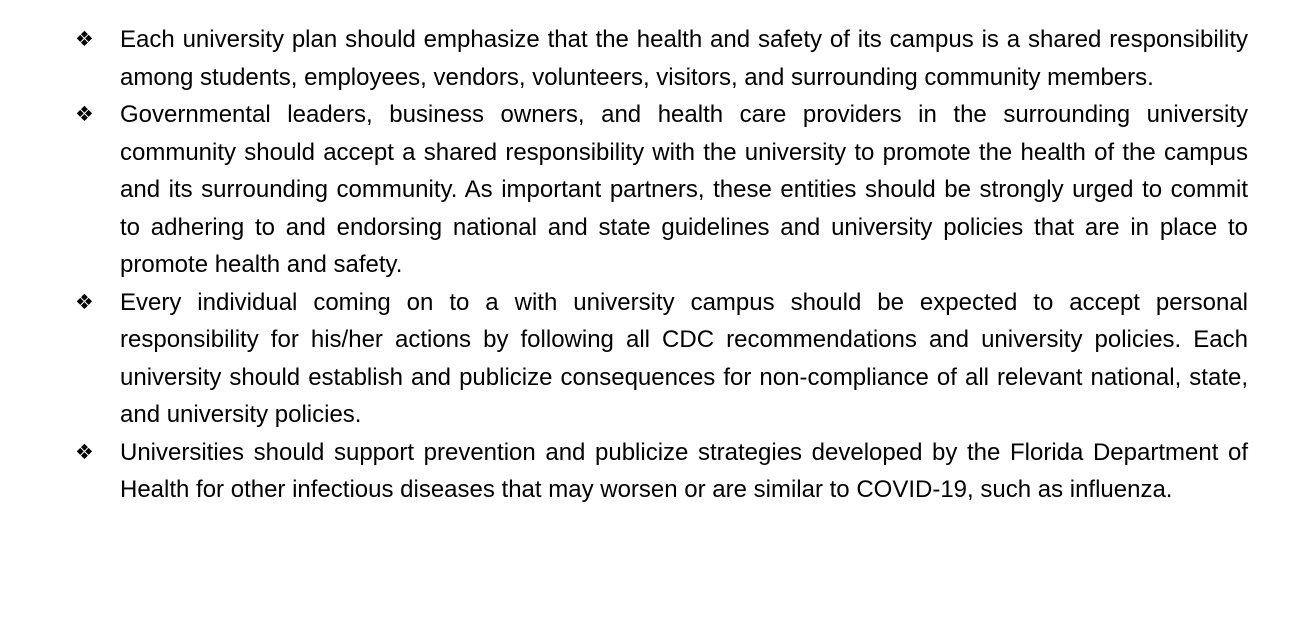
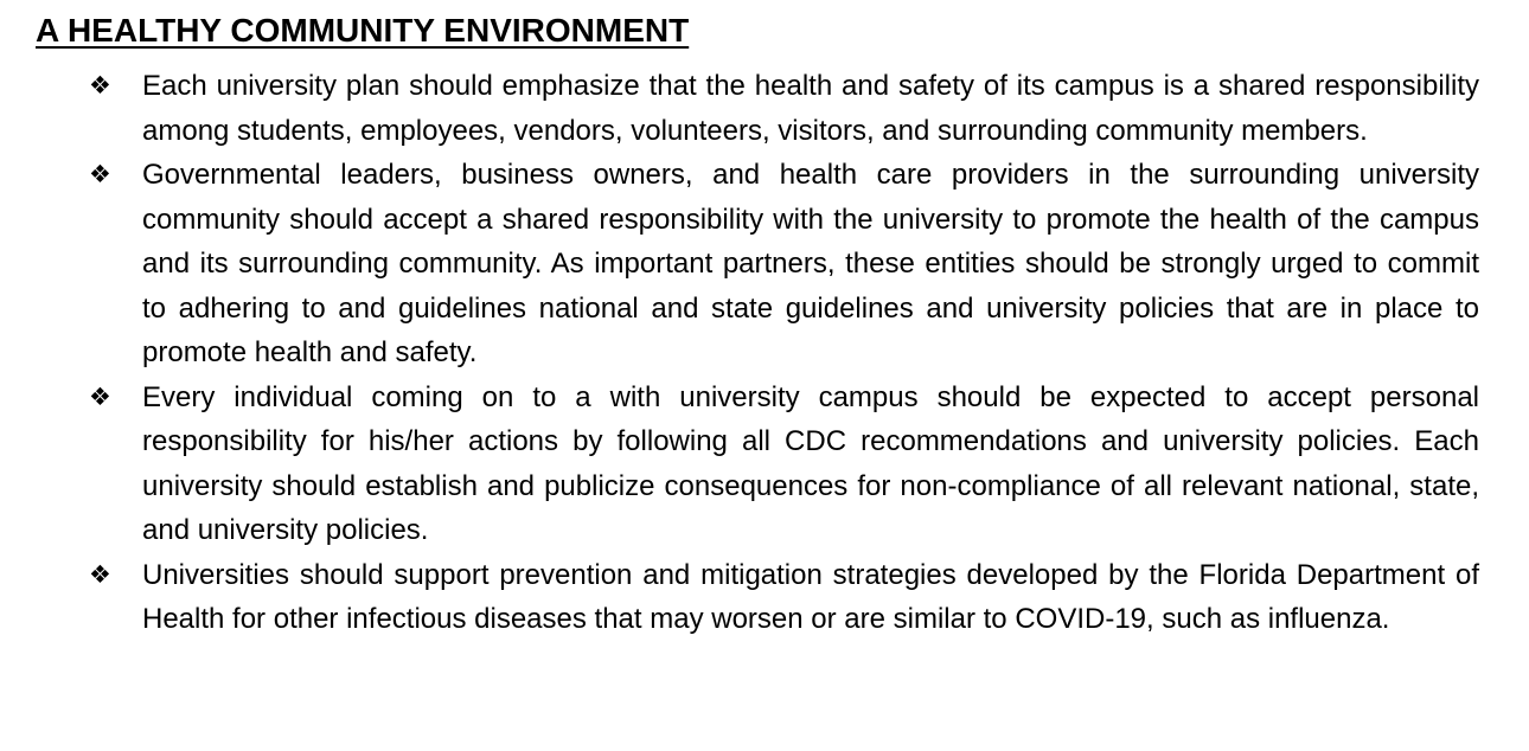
+ A HEALTHY COMMUNITY ENVIRONMENT
  ❖
  Each university plan should emphasize that the health and safety of its campus is a shared responsibility among students, employees, vendors, volunteers, visitors, and surrounding community members.
  ❖
- Governmental leaders, business owners, and health care providers in the surrounding university community should accept a shared responsibility with the university to promote the health of the campus and its surrounding community. As important partners, these entities should be strongly urged to commit to adhering to and endorsing national and state guidelines and university policies that are in place to promote health and safety.
+ Governmental leaders, business owners, and health care providers in the surrounding university community should accept a shared responsibility with the university to promote the health of the campus and its surrounding community. As important partners, these entities should be strongly urged to commit to adhering to and guidelines national and state guidelines and university policies that are in place to promote health and safety.
  ❖
  Every individual coming on to a with university campus should be expected to accept personal responsibility for his/her actions by following all CDC recommendations and university policies. Each university should establish and publicize consequences for non-compliance of all relevant national, state, and university policies.
  ❖
- Universities should support prevention and publicize strategies developed by the Florida Department of Health for other infectious diseases that may worsen or are similar to COVID-19, such as influenza.
+ Universities should support prevention and mitigation strategies developed by the Florida Department of Health for other infectious diseases that may worsen or are similar to COVID-19, such as influenza.
